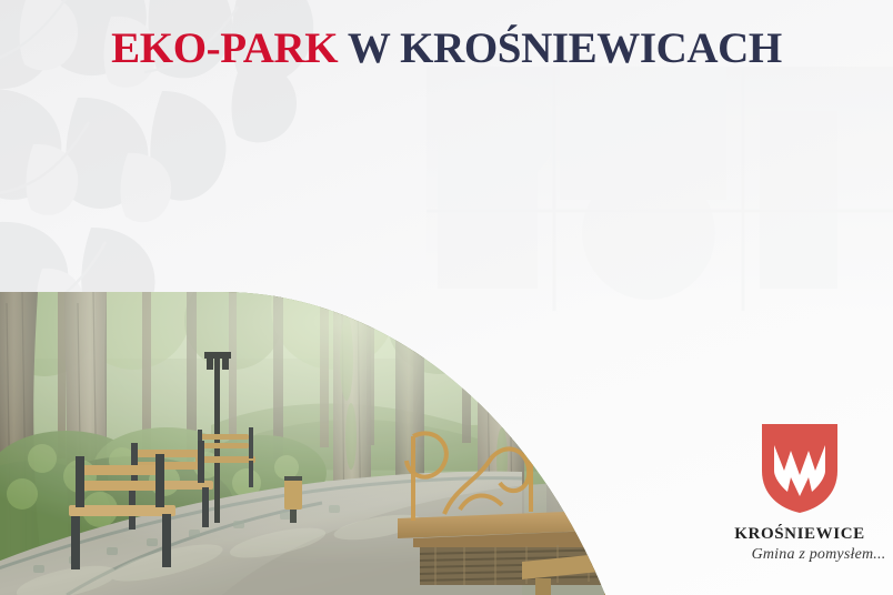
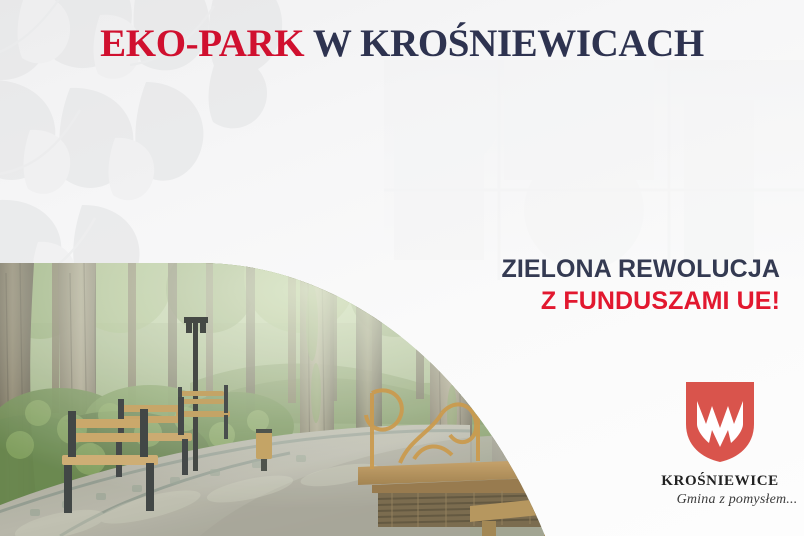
  EKO-PARK W KROŚNIEWICACH
+ ZIELONA REWOLUCJA
+ Z FUNDUSZAMI UE!
  KROŚNIEWICE
  Gmina z pomysłem...
